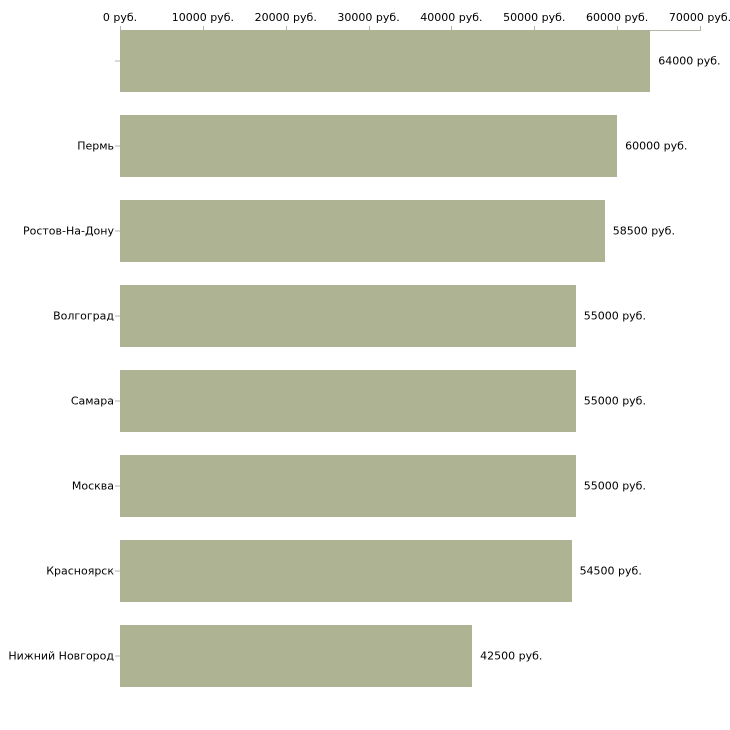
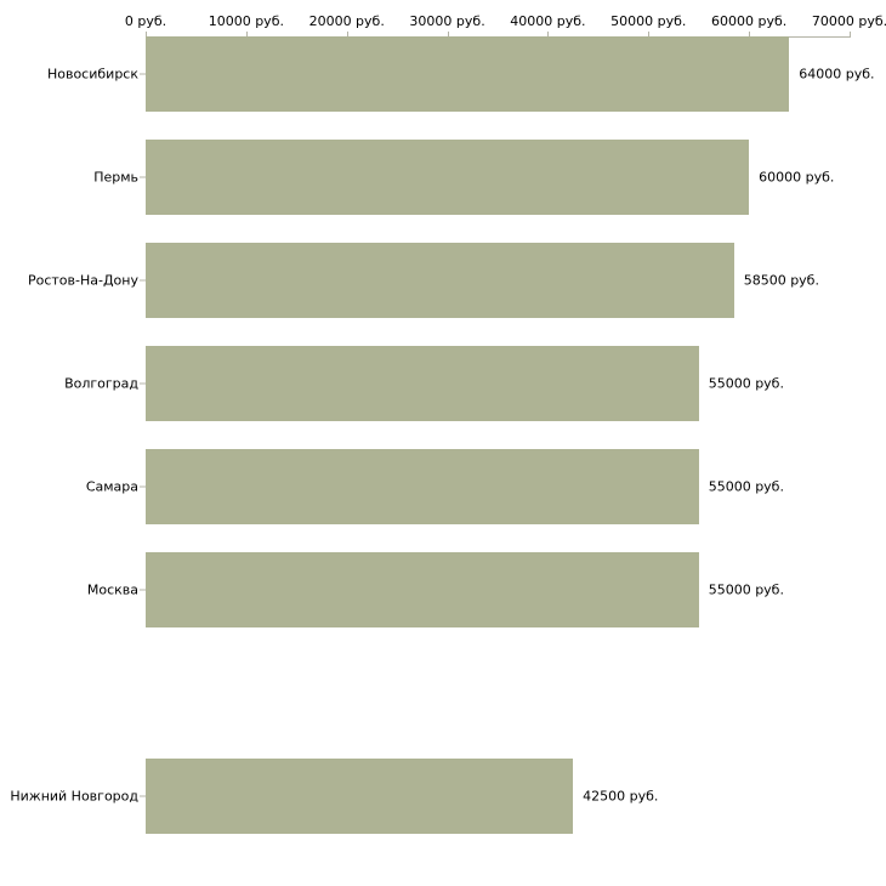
  0 руб.
  10000 руб.
  20000 руб.
  30000 руб.
  40000 руб.
  50000 руб.
  60000 руб.
  70000 руб.
+ Новосибирск
  64000 руб.
  Пермь
  60000 руб.
  Ростов-На-Дону
  58500 руб.
  Волгоград
  55000 руб.
  Самара
  55000 руб.
  Москва
  55000 руб.
- Красноярск
- 54500 руб.
  Нижний Новгород
  42500 руб.
